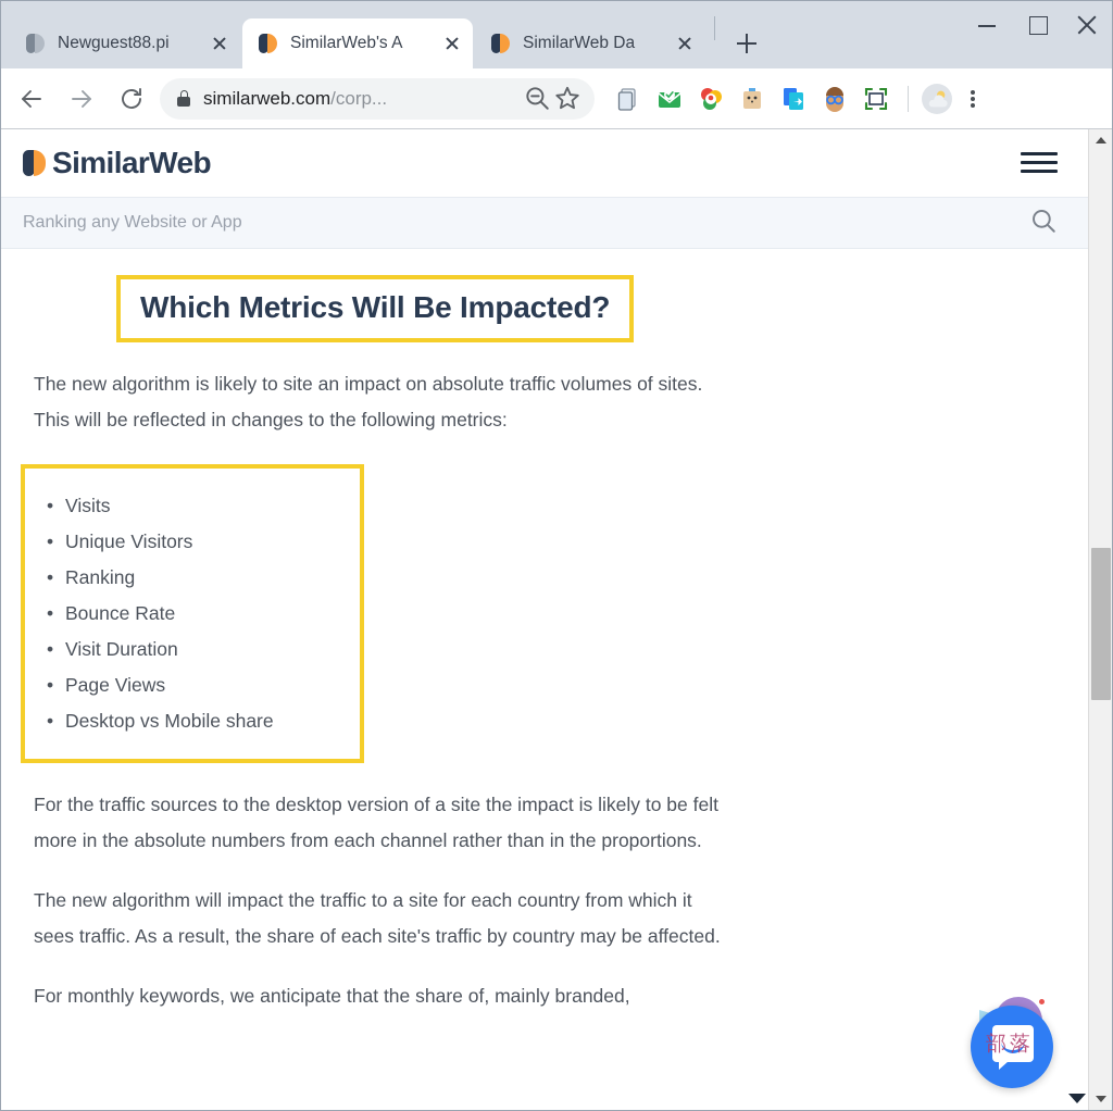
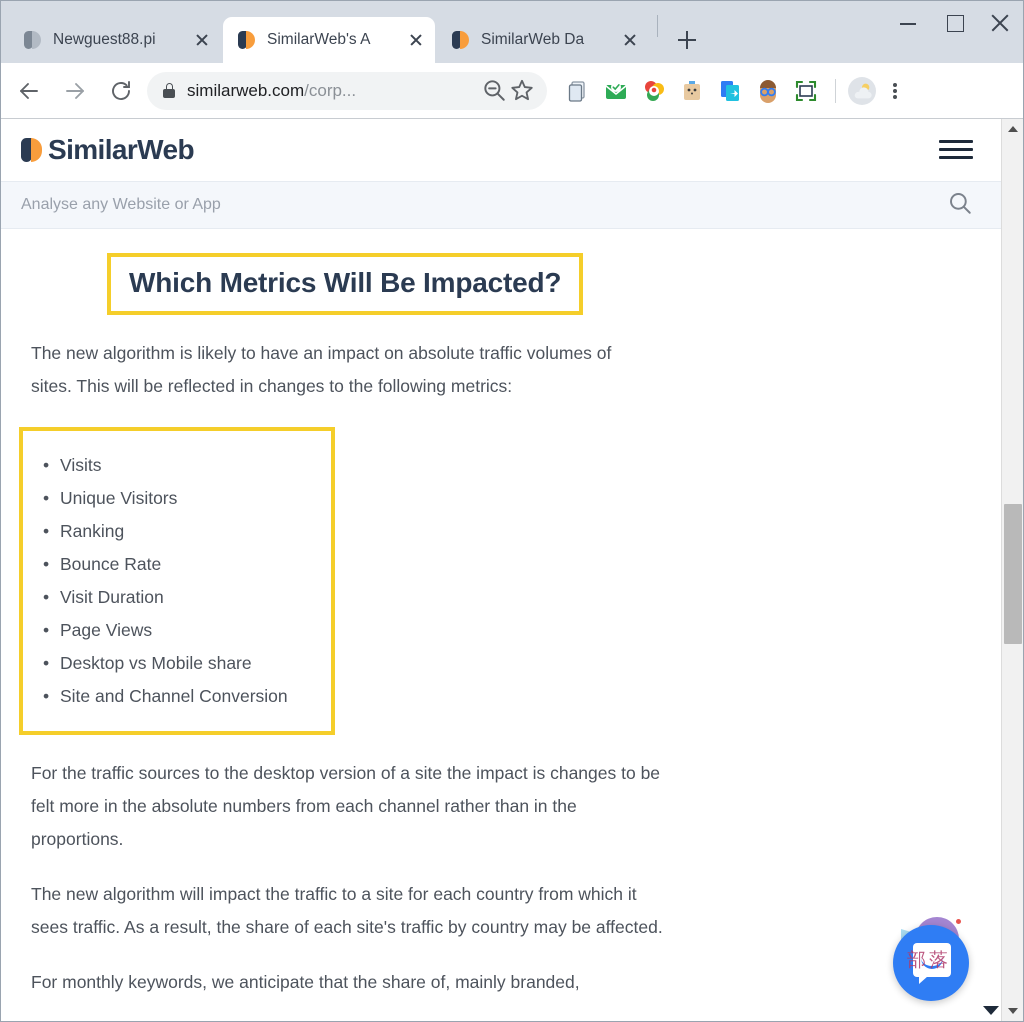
  Newguest88.pi
  SimilarWeb's A
  SimilarWeb Da
  similarweb.com/corp...
  SimilarWeb
- Ranking any Website or App
+ Analyse any Website or App
  Which Metrics Will Be Impacted?
- The new algorithm is likely to site an impact on absolute traffic volumes of sites. This will be reflected in changes to the following metrics:
+ The new algorithm is likely to have an impact on absolute traffic volumes of sites. This will be reflected in changes to the following metrics:
  Visits
  Unique Visitors
  Ranking
  Bounce Rate
  Visit Duration
  Page Views
  Desktop vs Mobile share
+ Site and Channel Conversion
- For the traffic sources to the desktop version of a site the impact is likely to be felt more in the absolute numbers from each channel rather than in the proportions.
+ For the traffic sources to the desktop version of a site the impact is changes to be felt more in the absolute numbers from each channel rather than in the proportions.
  The new algorithm will impact the traffic to a site for each country from which it sees traffic. As a result, the share of each site's traffic by country may be affected.
  For monthly keywords, we anticipate that the share of, mainly branded,
  部落
